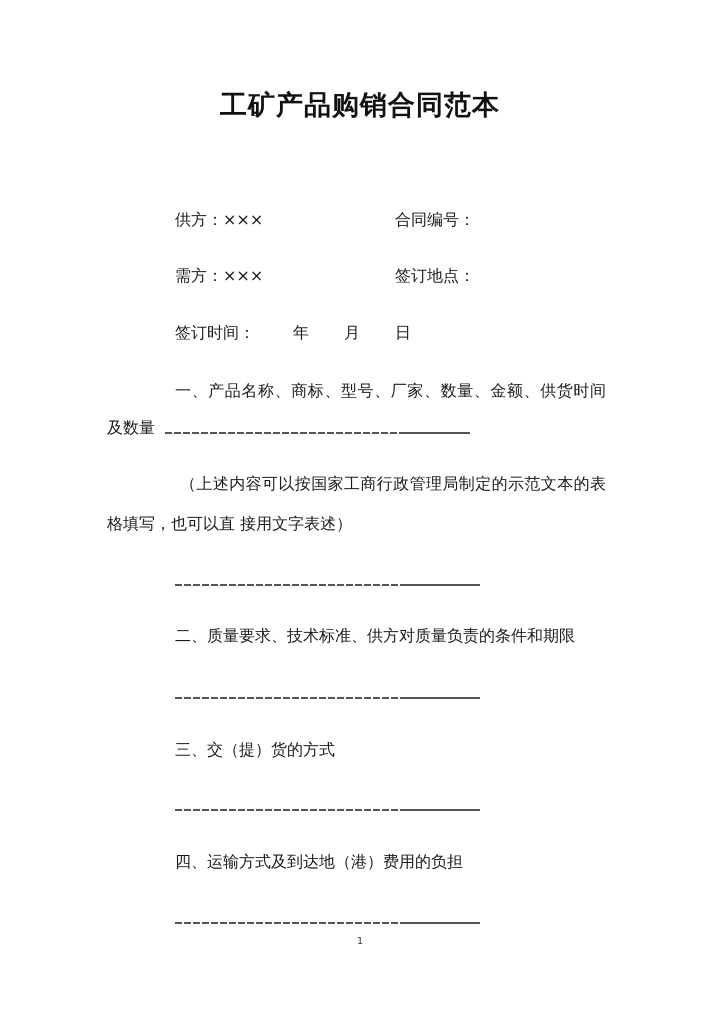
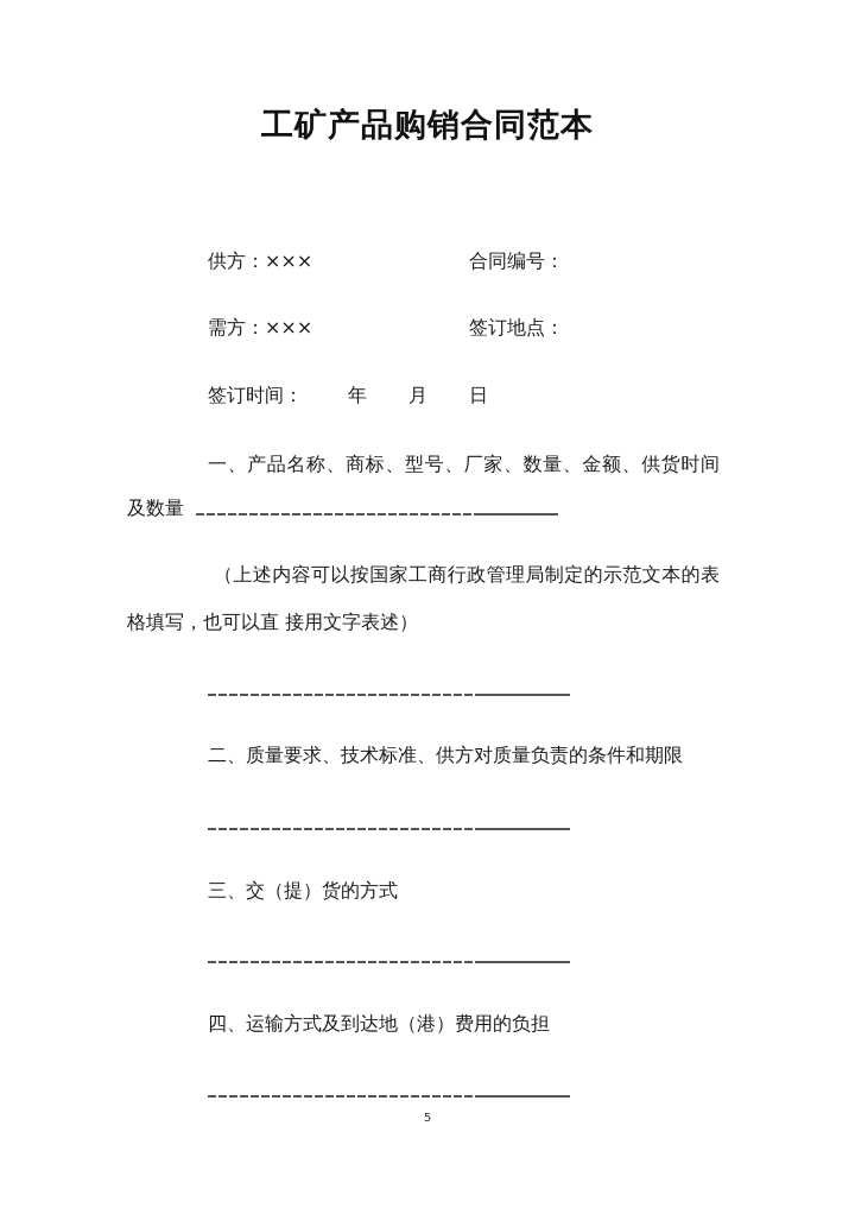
  工矿产品购销合同范本
  供方：×××
  合同编号：
  需方：×××
  签订地点：
  签订时间：
  年
  月
  日
  一、产品名称、商标、型号、厂家、数量、金额、供货时间
  及数量
  （上述内容可以按国家工商行政管理局制定的示范文本的表
  格填写，也可以直 接用文字表述）
  二、质量要求、技术标准、供方对质量负责的条件和期限
  三、交（提）货的方式
  四、运输方式及到达地（港）费用的负担
- 1
+ 5
